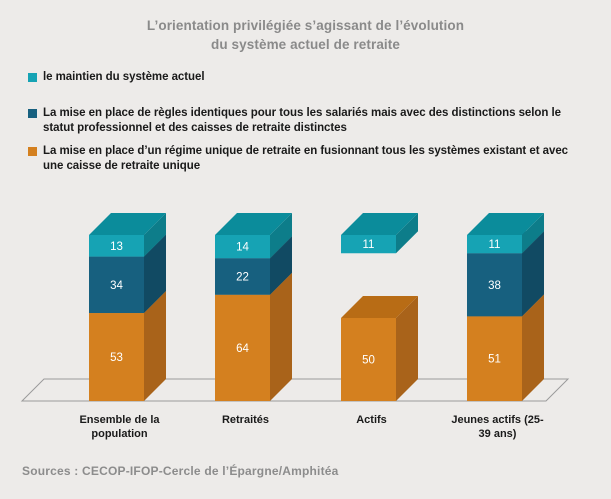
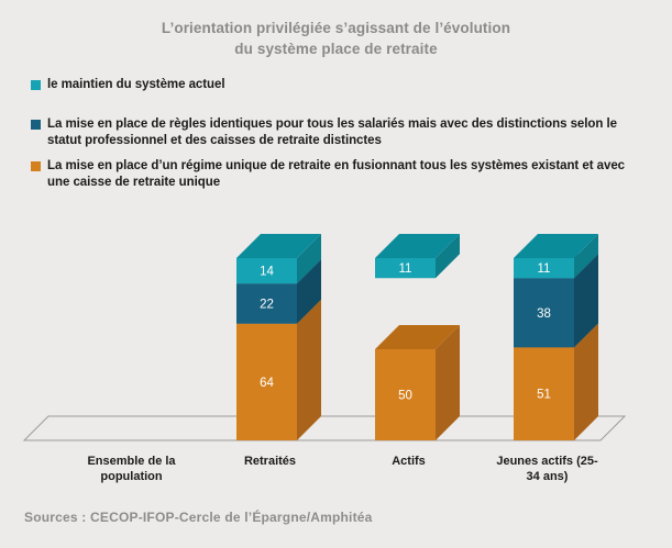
  L’orientation privilégiée s’agissant de l’évolution
- du système actuel de retraite
+ du système place de retraite
  le maintien du système actuel
  La mise en place de règles identiques pour tous les salariés mais avec des distinctions selon le statut professionnel et des caisses de retraite distinctes
  La mise en place d’un régime unique de retraite en fusionnant tous les systèmes existant et avec une caisse de retraite unique
- 53
- 34
- 13
  64
  22
  14
  50
  11
  51
  38
  11
  Ensemble de la
  population
  Retraités
  Actifs
  Jeunes actifs (25-
- 39 ans)
+ 34 ans)
  Sources : CECOP-IFOP-Cercle de l’Épargne/Amphitéa
